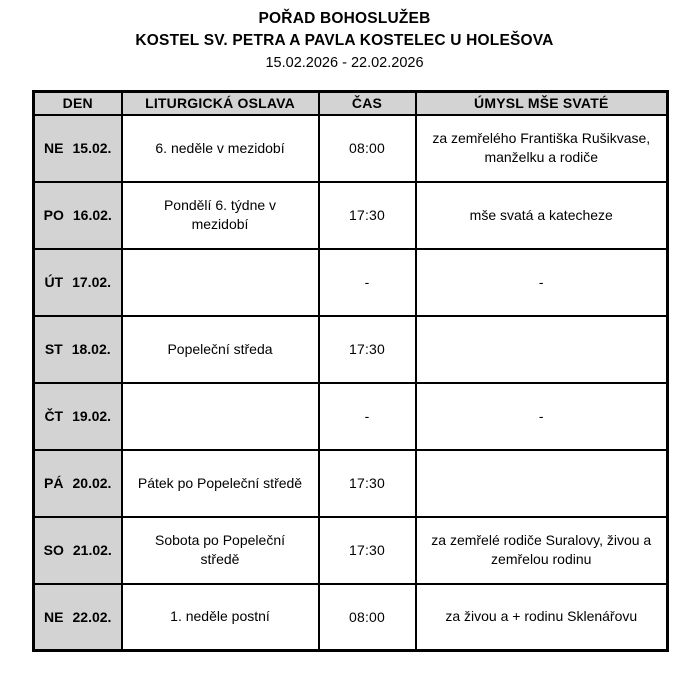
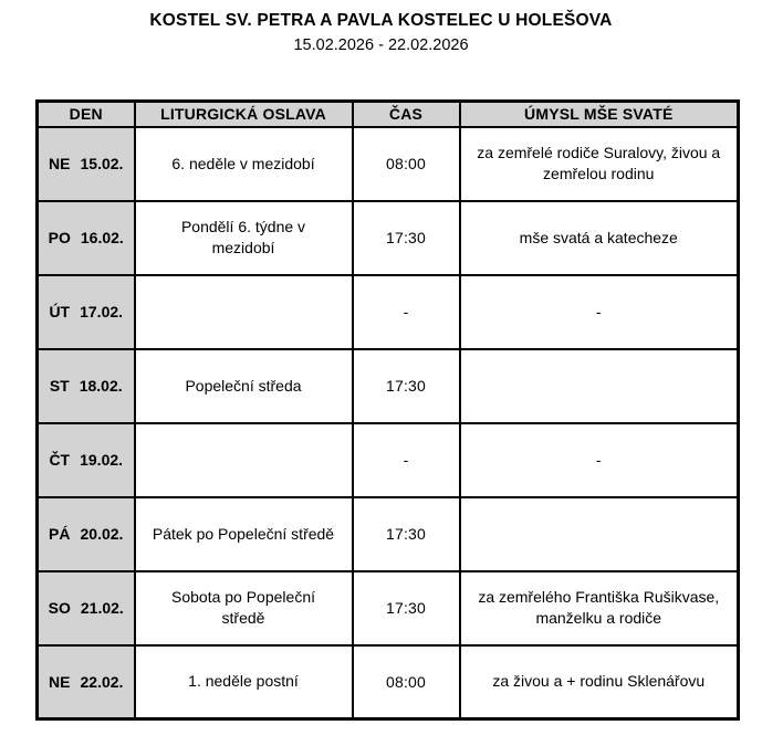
- POŘAD BOHOSLUŽEB
  KOSTEL SV. PETRA A PAVLA KOSTELEC U HOLEŠOVA
  15.02.2026 - 22.02.2026
  DEN	LITURGICKÁ OSLAVA	ČAS	ÚMYSL MŠE SVATÉ
- NE 15.02.	6. neděle v mezidobí	08:00	za zemřelého Františka Rušikvase, manželku a rodiče
+ NE 15.02.	6. neděle v mezidobí	08:00	za zemřelé rodiče Suralovy, živou a zemřelou rodinu
  PO 16.02.	Pondělí 6. týdne v mezidobí	17:30	mše svatá a katecheze
  ÚT 17.02.		-	-
  ST 18.02.	Popeleční středa	17:30
  ČT 19.02.		-	-
  PÁ 20.02.	Pátek po Popeleční středě	17:30
- SO 21.02.	Sobota po Popeleční středě	17:30	za zemřelé rodiče Suralovy, živou a zemřelou rodinu
+ SO 21.02.	Sobota po Popeleční středě	17:30	za zemřelého Františka Rušikvase, manželku a rodiče
  NE 22.02.	1. neděle postní	08:00	za živou a + rodinu Sklenářovu
